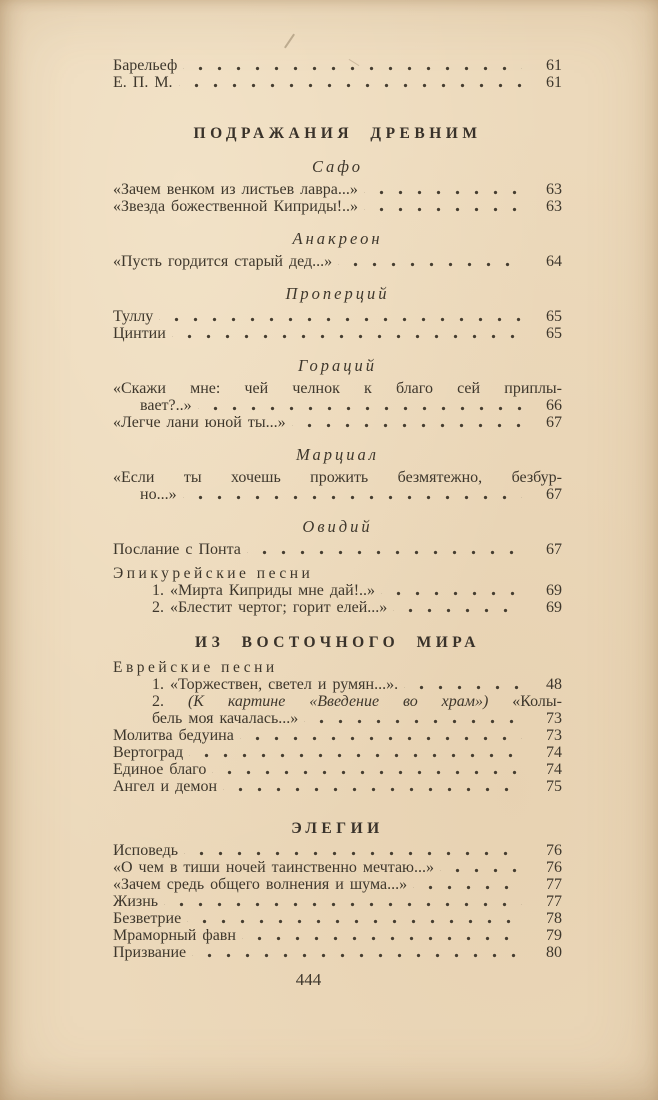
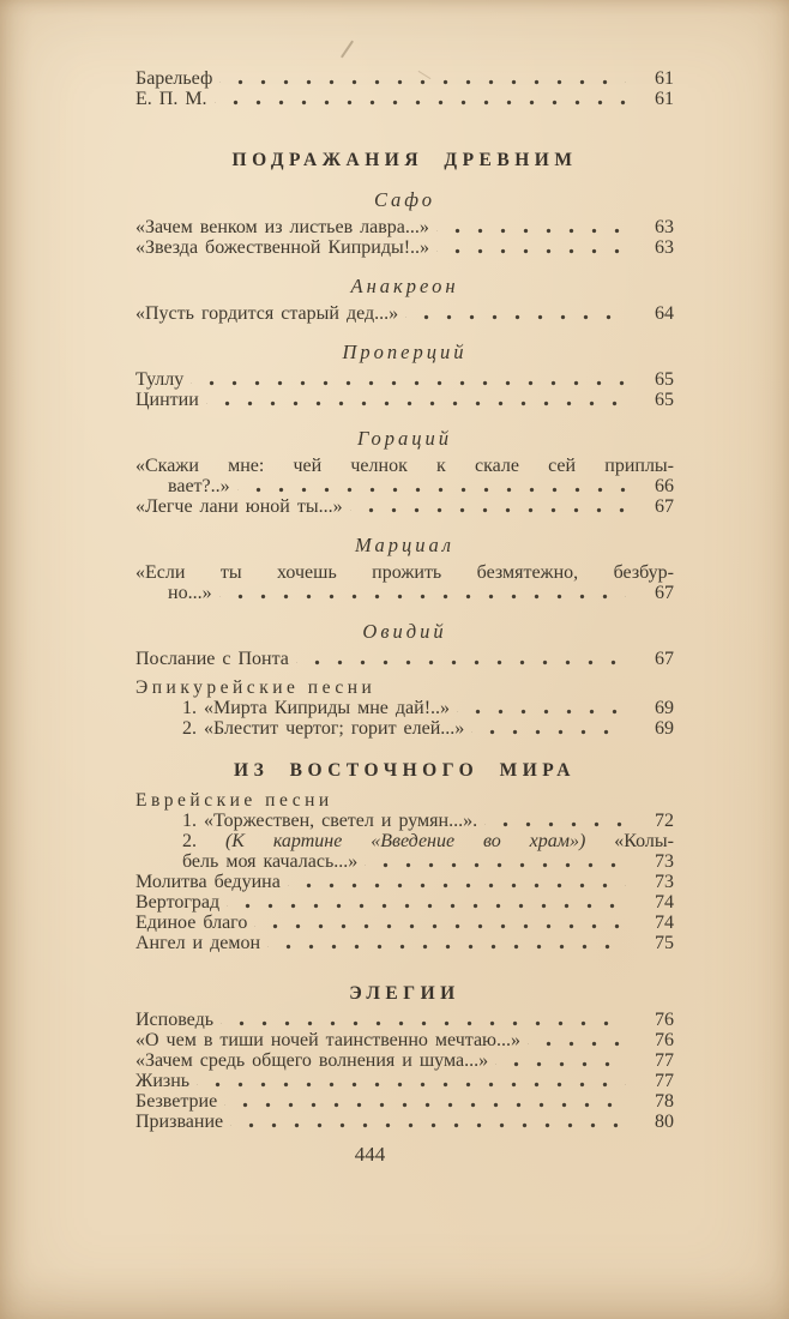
  Барельеф
  61
  Е. П. М.
  61
  ПОДРАЖАНИЯ ДРЕВНИМ
  Сафо
  «Зачем венком из листьев лавра...»
  63
  «Звезда божественной Киприды!..»
  63
  Анакреон
  «Пусть гордится старый дед...»
  64
  Проперций
  Туллу
  65
  Цинтии
  65
  Гораций
- «Скажи мне: чей челнок к благо сей приплы-
+ «Скажи мне: чей челнок к скале сей приплы-
  вает?..»
  66
  «Легче лани юной ты...»
  67
  Марциал
  «Если ты хочешь прожить безмятежно, безбур-
  но...»
  67
  Овидий
  Послание с Понта
  67
  Эпикурейские песни
  1. «Мирта Киприды мне дай!..»
  69
  2. «Блестит чертог; горит елей...»
  69
  ИЗ ВОСТОЧНОГО МИРА
  Еврейские песни
  1. «Торжествен, светел и румян...».
- 48
+ 72
  2. (К картине «Введение во храм») «Колы-
  бель моя качалась...»
  73
  Молитва бедуина
  73
  Вертоград
  74
  Единое благо
  74
  Ангел и демон
  75
  ЭЛЕГИИ
  Исповедь
  76
  «О чем в тиши ночей таинственно мечтаю...»
  76
  «Зачем средь общего волнения и шума...»
  77
  Жизнь
  77
  Безветрие
  78
- Мраморный фавн
- 79
  Призвание
  80
  444
